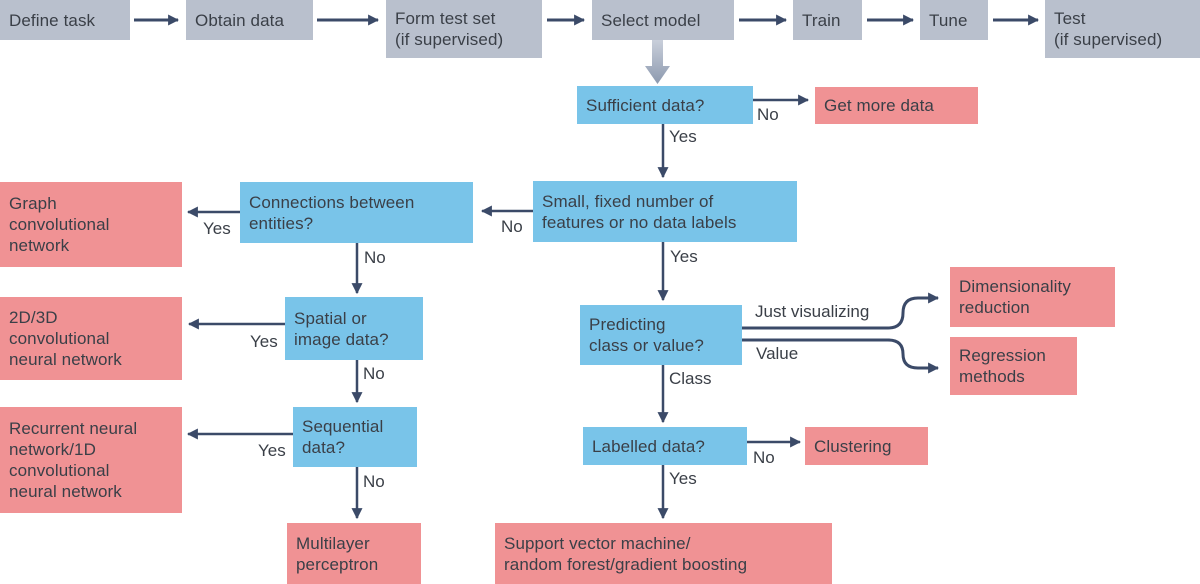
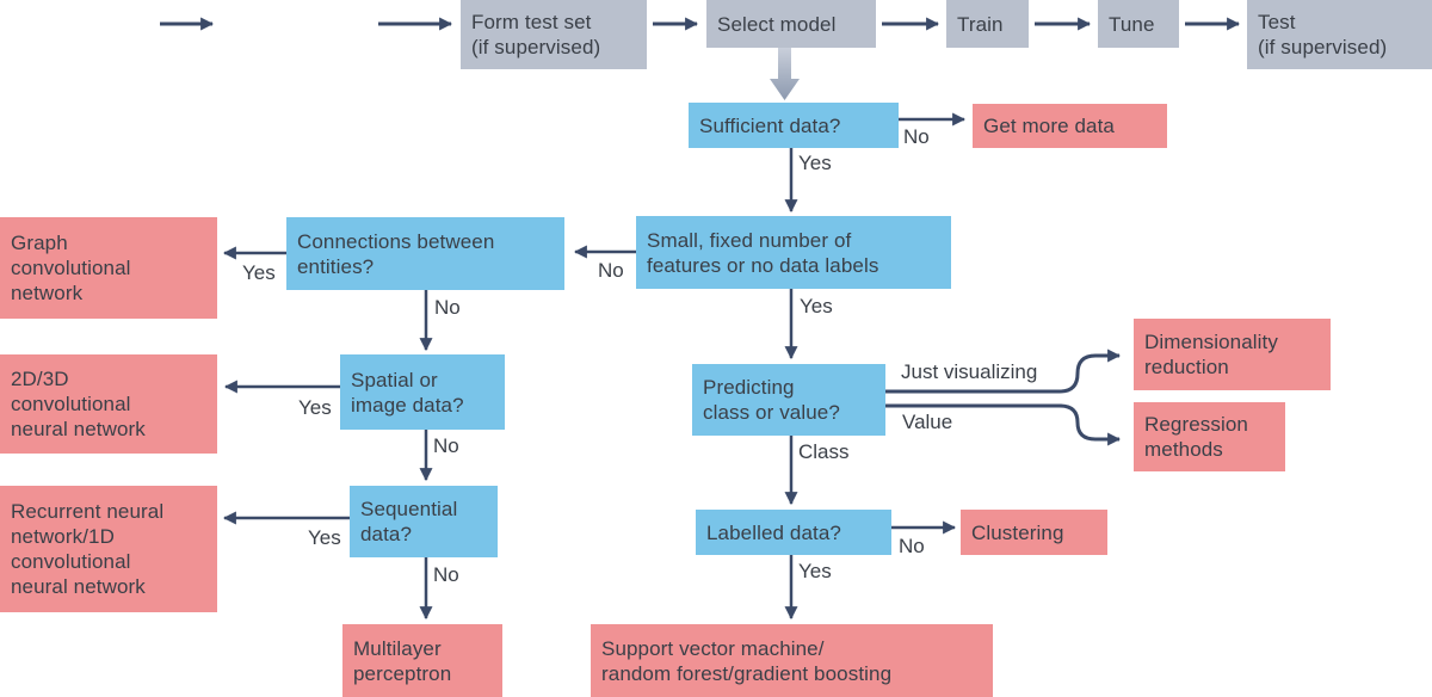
- Define task
- Obtain data
  Form test set
  (if supervised)
  Select model
  Train
  Tune
  Test
  (if supervised)
  Sufficient data?
  Small, fixed number of
  features or no data labels
  Connections between
  entities?
  Spatial or
  image data?
  Sequential
  data?
  Predicting
  class or value?
  Labelled data?
  Get more data
  Graph
  convolutional
  network
  2D/3D
  convolutional
  neural network
  Recurrent neural
  network/1D
  convolutional
  neural network
  Multilayer
  perceptron
  Dimensionality
  reduction
  Regression
  methods
  Clustering
  Support vector machine/
  random forest/gradient boosting
  No
  Yes
  No
  Yes
  Yes
  No
  Yes
  No
  Yes
  No
  Just visualizing
  Value
  Class
  No
  Yes
